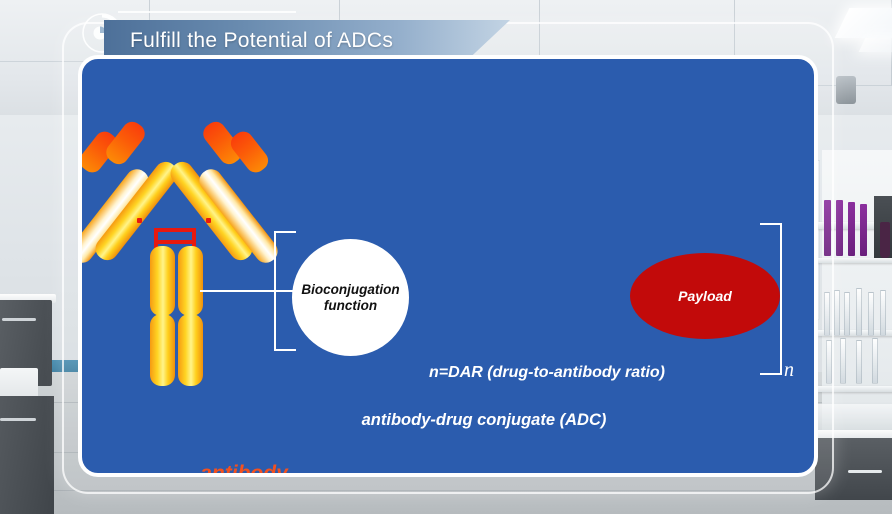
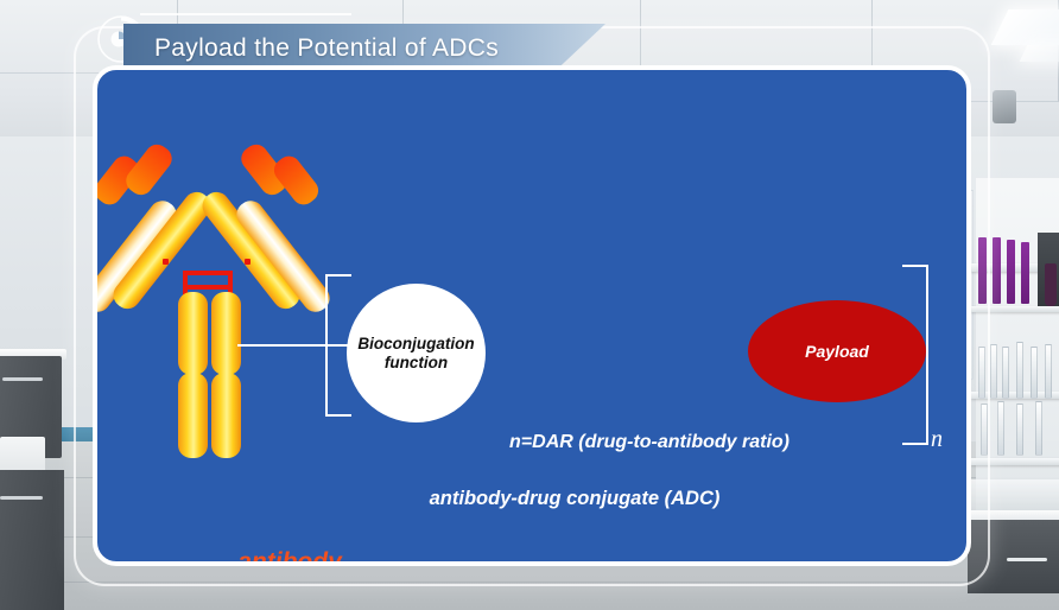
- Fulfill the Potential of ADCs
+ Payload the Potential of ADCs
  n
  Bioconjugation
  function
  Payload
  n=DAR (drug-to-antibody ratio)
  antibody-drug conjugate (ADC)
